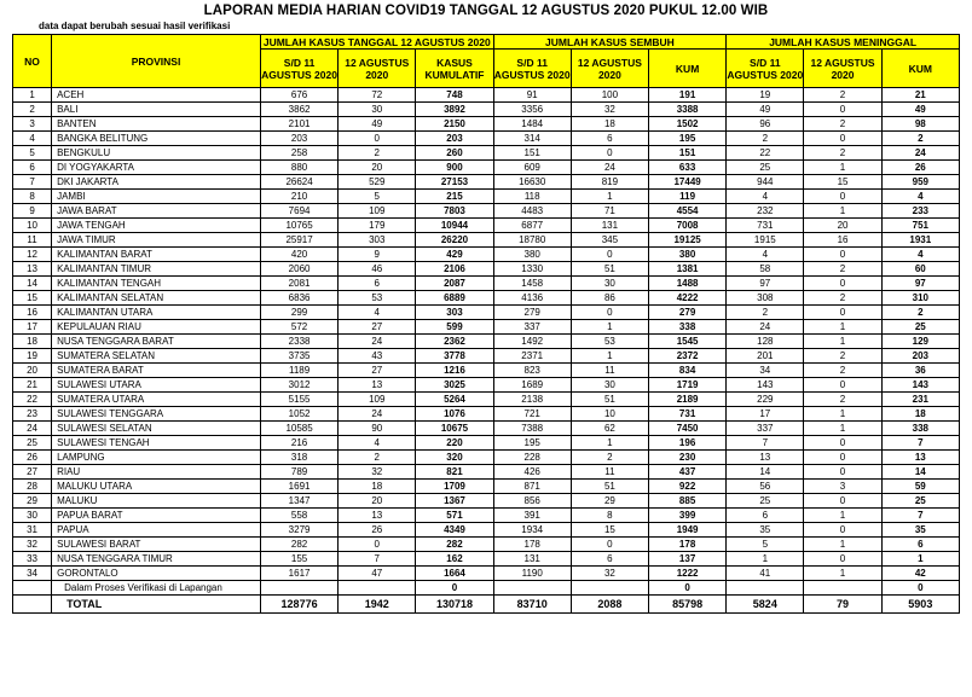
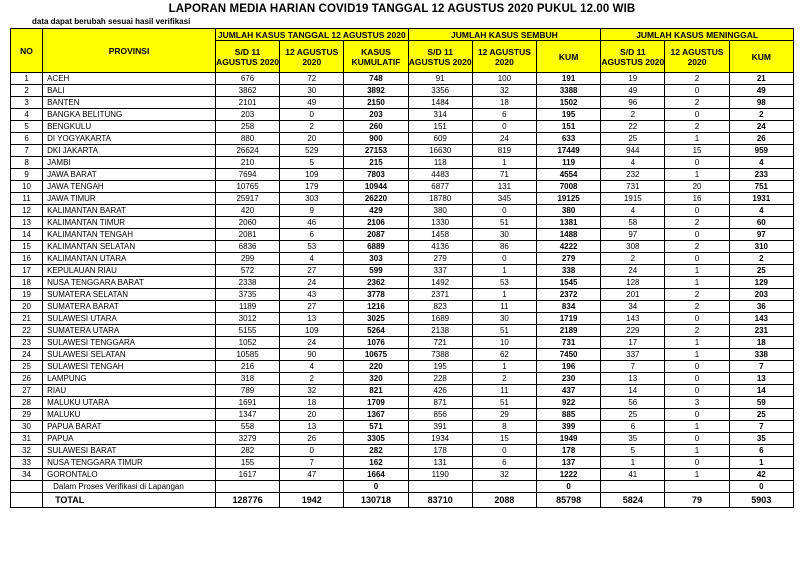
  LAPORAN MEDIA HARIAN COVID19 TANGGAL 12 AGUSTUS 2020 PUKUL 12.00 WIB
  data dapat berubah sesuai hasil verifikasi
  NO	PROVINSI	JUMLAH KASUS TANGGAL 12 AGUSTUS 2020	JUMLAH KASUS SEMBUH	JUMLAH KASUS MENINGGAL
  S/D 11 AGUSTUS 2020	12 AGUSTUS 2020	KASUS KUMULATIF	S/D 11 AGUSTUS 2020	12 AGUSTUS 2020	KUM	S/D 11 AGUSTUS 2020	12 AGUSTUS 2020	KUM
  1	ACEH	676	72	748	91	100	191	19	2	21
  2	BALI	3862	30	3892	3356	32	3388	49	0	49
  3	BANTEN	2101	49	2150	1484	18	1502	96	2	98
  4	BANGKA BELITUNG	203	0	203	314	6	195	2	0	2
  5	BENGKULU	258	2	260	151	0	151	22	2	24
  6	DI YOGYAKARTA	880	20	900	609	24	633	25	1	26
  7	DKI JAKARTA	26624	529	27153	16630	819	17449	944	15	959
  8	JAMBI	210	5	215	118	1	119	4	0	4
  9	JAWA BARAT	7694	109	7803	4483	71	4554	232	1	233
  10	JAWA TENGAH	10765	179	10944	6877	131	7008	731	20	751
  11	JAWA TIMUR	25917	303	26220	18780	345	19125	1915	16	1931
  12	KALIMANTAN BARAT	420	9	429	380	0	380	4	0	4
  13	KALIMANTAN TIMUR	2060	46	2106	1330	51	1381	58	2	60
  14	KALIMANTAN TENGAH	2081	6	2087	1458	30	1488	97	0	97
  15	KALIMANTAN SELATAN	6836	53	6889	4136	86	4222	308	2	310
  16	KALIMANTAN UTARA	299	4	303	279	0	279	2	0	2
  17	KEPULAUAN RIAU	572	27	599	337	1	338	24	1	25
  18	NUSA TENGGARA BARAT	2338	24	2362	1492	53	1545	128	1	129
  19	SUMATERA SELATAN	3735	43	3778	2371	1	2372	201	2	203
  20	SUMATERA BARAT	1189	27	1216	823	11	834	34	2	36
  21	SULAWESI UTARA	3012	13	3025	1689	30	1719	143	0	143
  22	SUMATERA UTARA	5155	109	5264	2138	51	2189	229	2	231
  23	SULAWESI TENGGARA	1052	24	1076	721	10	731	17	1	18
  24	SULAWESI SELATAN	10585	90	10675	7388	62	7450	337	1	338
  25	SULAWESI TENGAH	216	4	220	195	1	196	7	0	7
  26	LAMPUNG	318	2	320	228	2	230	13	0	13
  27	RIAU	789	32	821	426	11	437	14	0	14
  28	MALUKU UTARA	1691	18	1709	871	51	922	56	3	59
  29	MALUKU	1347	20	1367	856	29	885	25	0	25
  30	PAPUA BARAT	558	13	571	391	8	399	6	1	7
- 31	PAPUA	3279	26	4349	1934	15	1949	35	0	35
+ 31	PAPUA	3279	26	3305	1934	15	1949	35	0	35
  32	SULAWESI BARAT	282	0	282	178	0	178	5	1	6
  33	NUSA TENGGARA TIMUR	155	7	162	131	6	137	1	0	1
  34	GORONTALO	1617	47	1664	1190	32	1222	41	1	42
  	Dalam Proses Verifikasi di Lapangan			0			0			0
  	TOTAL	128776	1942	130718	83710	2088	85798	5824	79	5903
